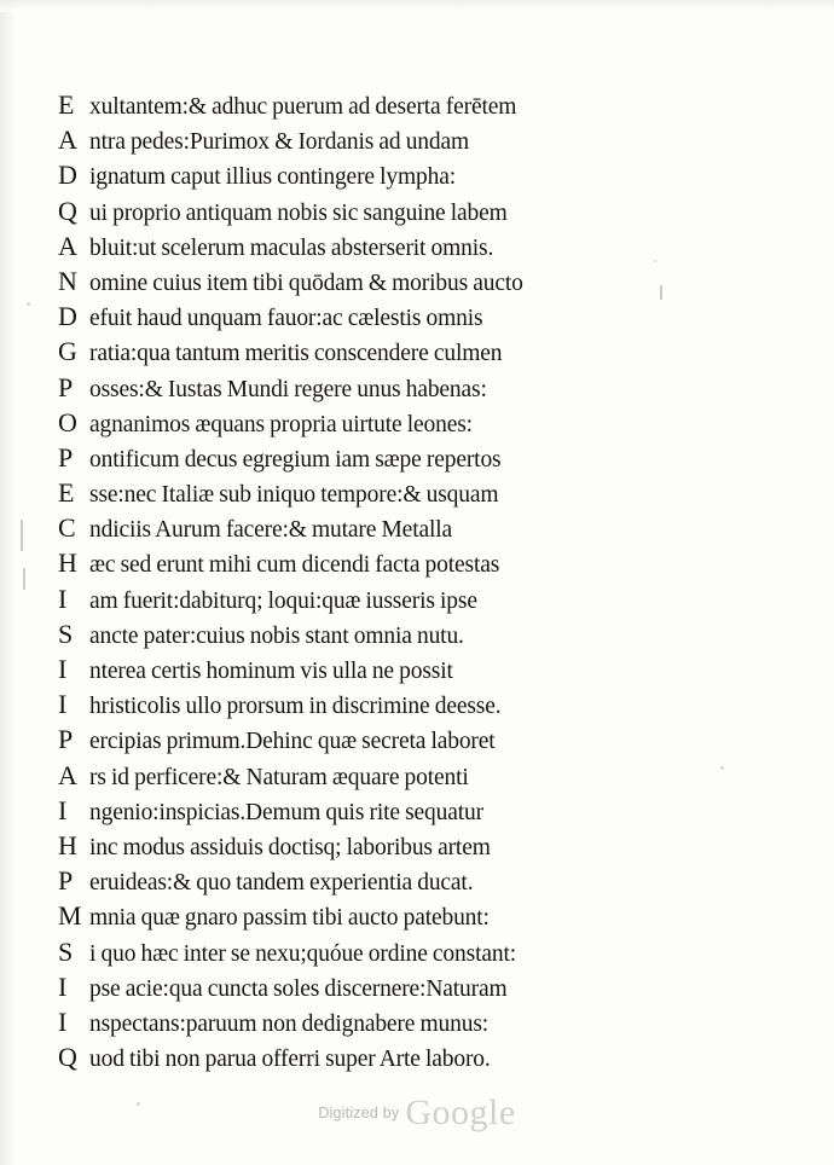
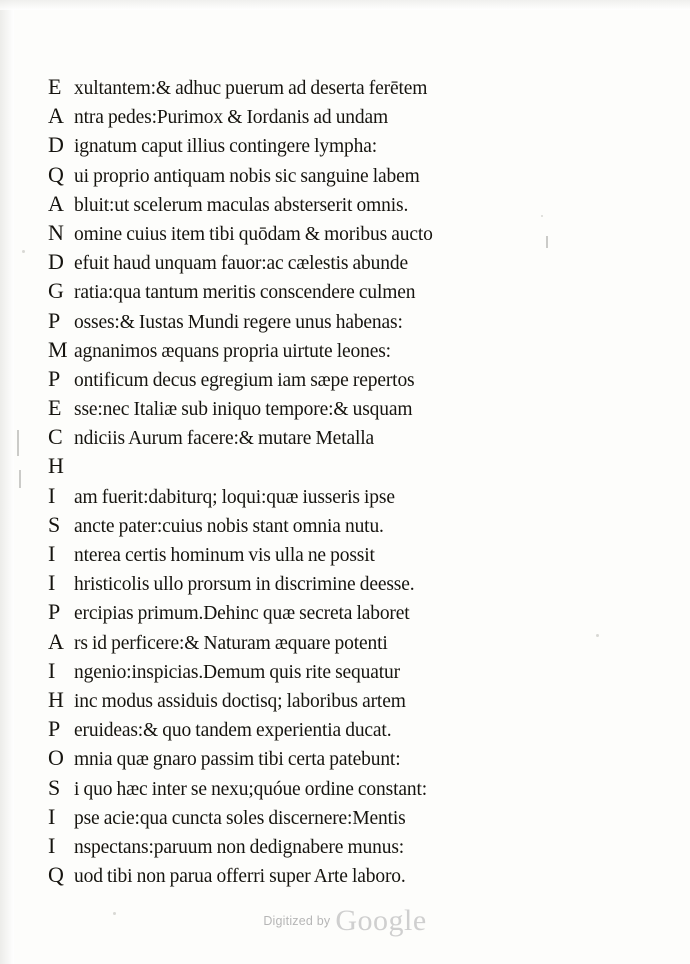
  E
  xultantem:& adhuc puerum ad deserta ferētem
  A
  ntra pedes:Purimox & Iordanis ad undam
  D
  ignatum caput illius contingere lympha:
  Q
  ui proprio antiquam nobis sic sanguine labem
  A
  bluit:ut scelerum maculas absterserit omnis.
  N
  omine cuius item tibi quōdam & moribus aucto
  D
- efuit haud unquam fauor:ac cælestis omnis
+ efuit haud unquam fauor:ac cælestis abunde
  G
  ratia:qua tantum meritis conscendere culmen
  P
  osses:& Iustas Mundi regere unus habenas:
- O
+ M
  agnanimos æquans propria uirtute leones:
  P
  ontificum decus egregium iam sæpe repertos
  E
  sse:nec Italiæ sub iniquo tempore:& usquam
  C
  ndiciis Aurum facere:& mutare Metalla
  H
- æc sed erunt mihi cum dicendi facta potestas
  I
  am fuerit:dabiturq; loqui:quæ iusseris ipse
  S
  ancte pater:cuius nobis stant omnia nutu.
  I
  nterea certis hominum vis ulla ne possit
  I
  hristicolis ullo prorsum in discrimine deesse.
  P
  ercipias primum.Dehinc quæ secreta laboret
  A
  rs id perficere:& Naturam æquare potenti
  I
  ngenio:inspicias.Demum quis rite sequatur
  H
  inc modus assiduis doctisq; laboribus artem
  P
  eruideas:& quo tandem experientia ducat.
- M
+ O
- mnia quæ gnaro passim tibi aucto patebunt:
+ mnia quæ gnaro passim tibi certa patebunt:
  S
  i quo hæc inter se nexu;quóue ordine constant:
  I
- pse acie:qua cuncta soles discernere:Naturam
+ pse acie:qua cuncta soles discernere:Mentis
  I
  nspectans:paruum non dedignabere munus:
  Q
  uod tibi non parua offerri super Arte laboro.
  Digitized by Google
